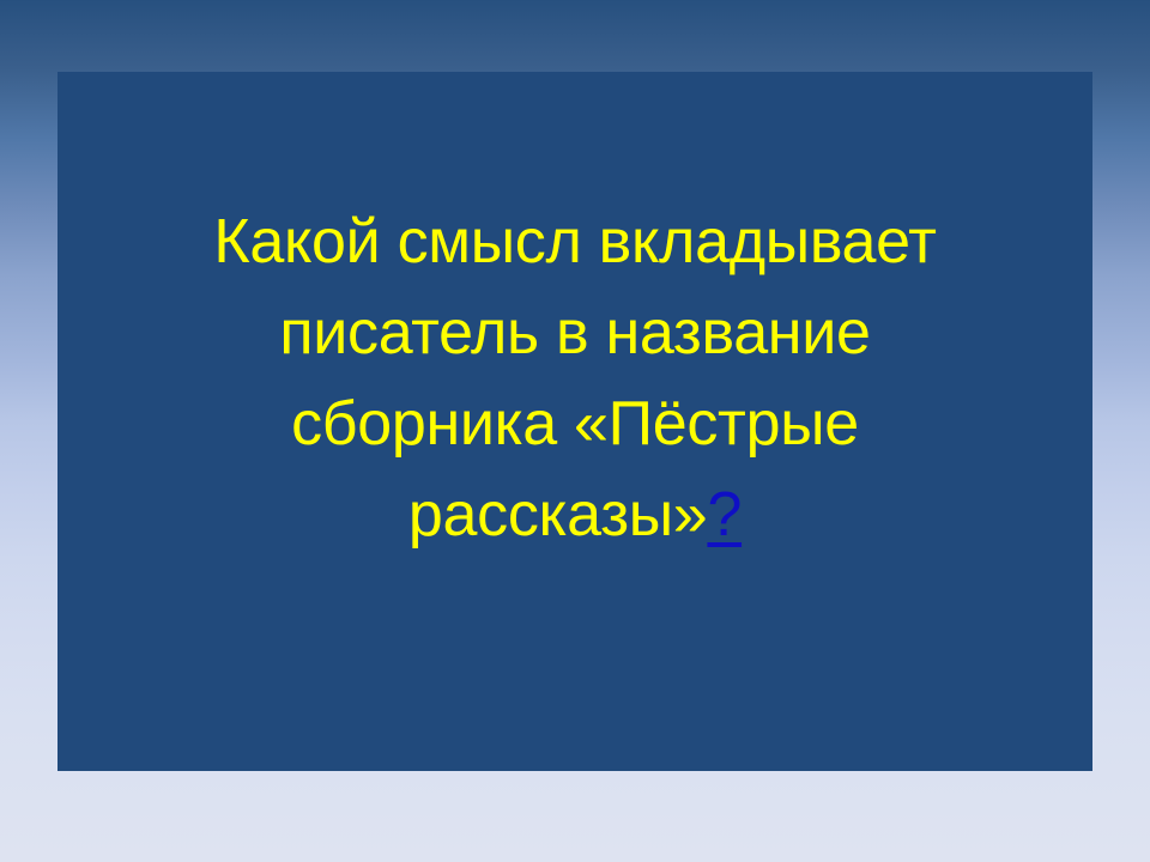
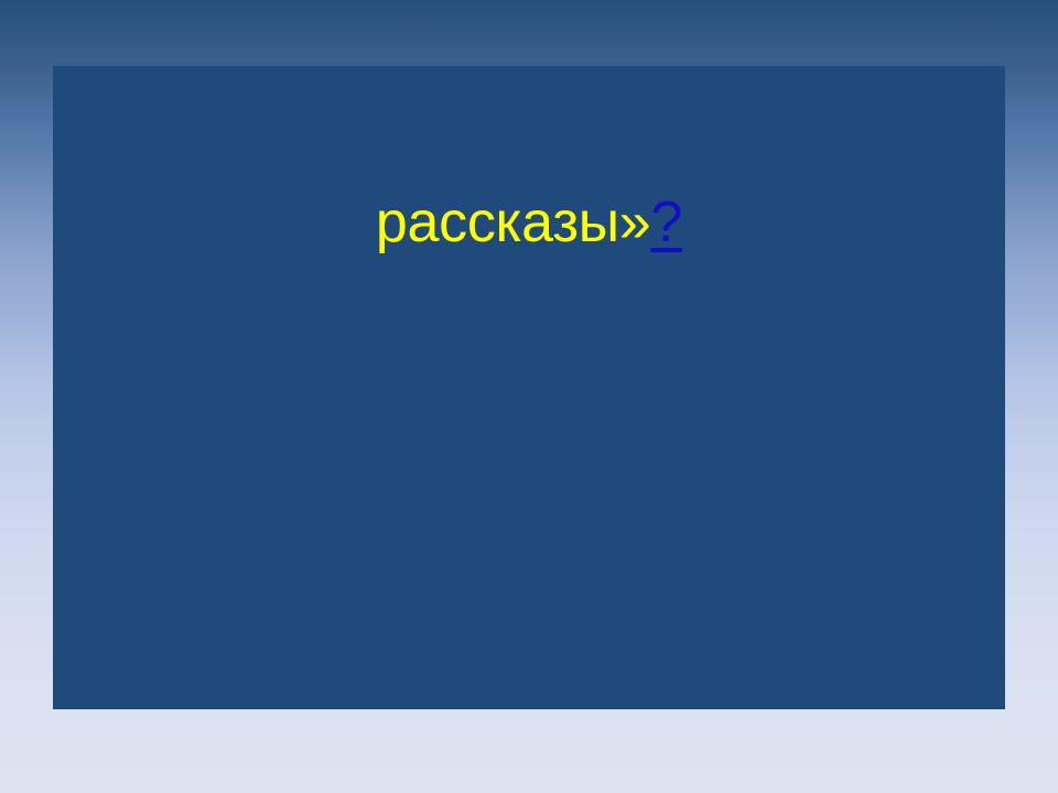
- Какой смысл вкладывает
- писатель в название
- сборника «Пёстрые
  рассказы»?
